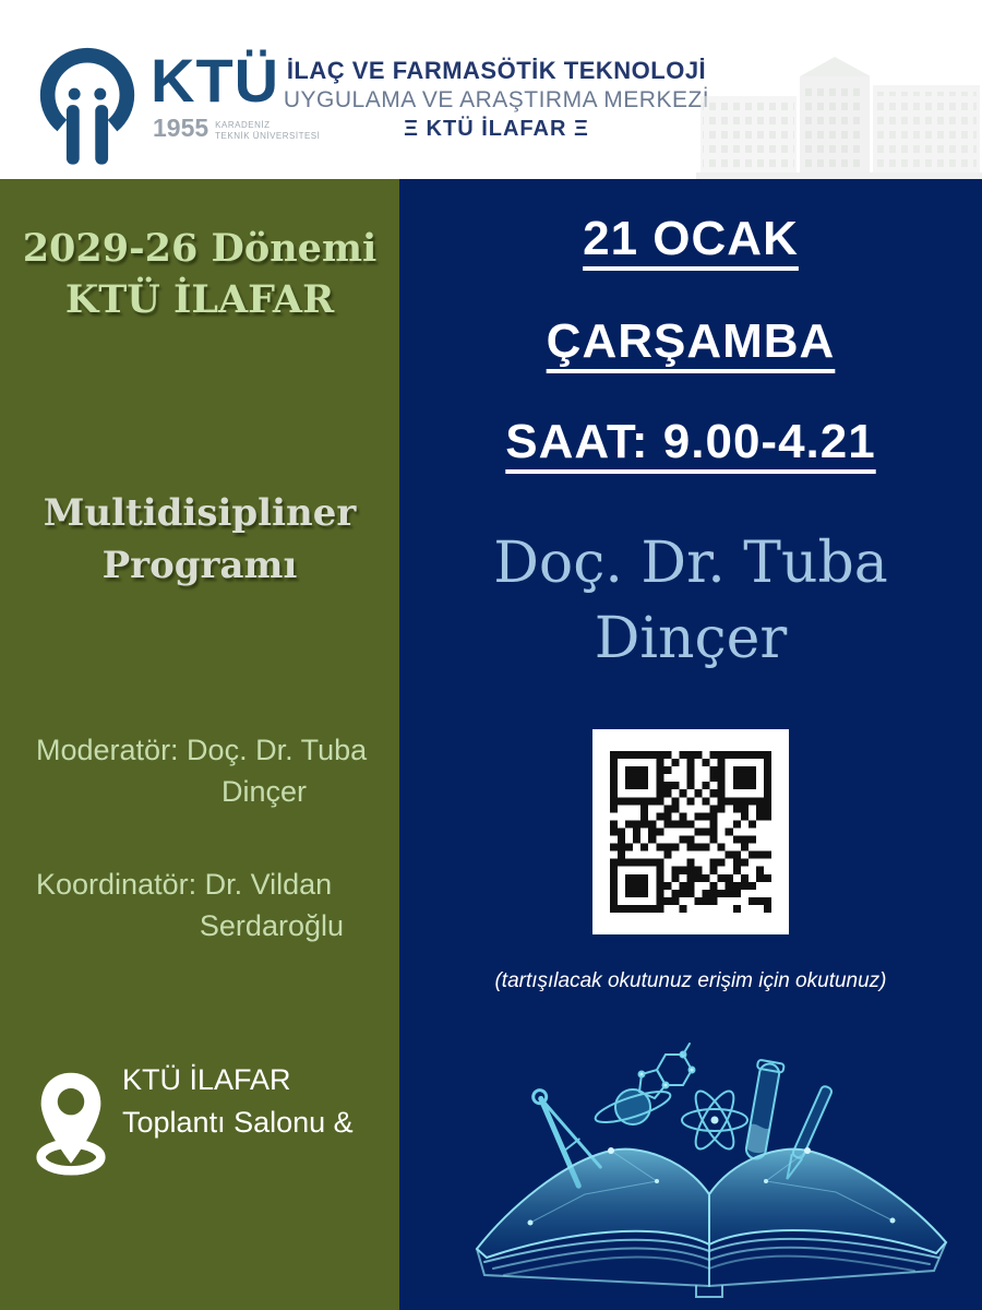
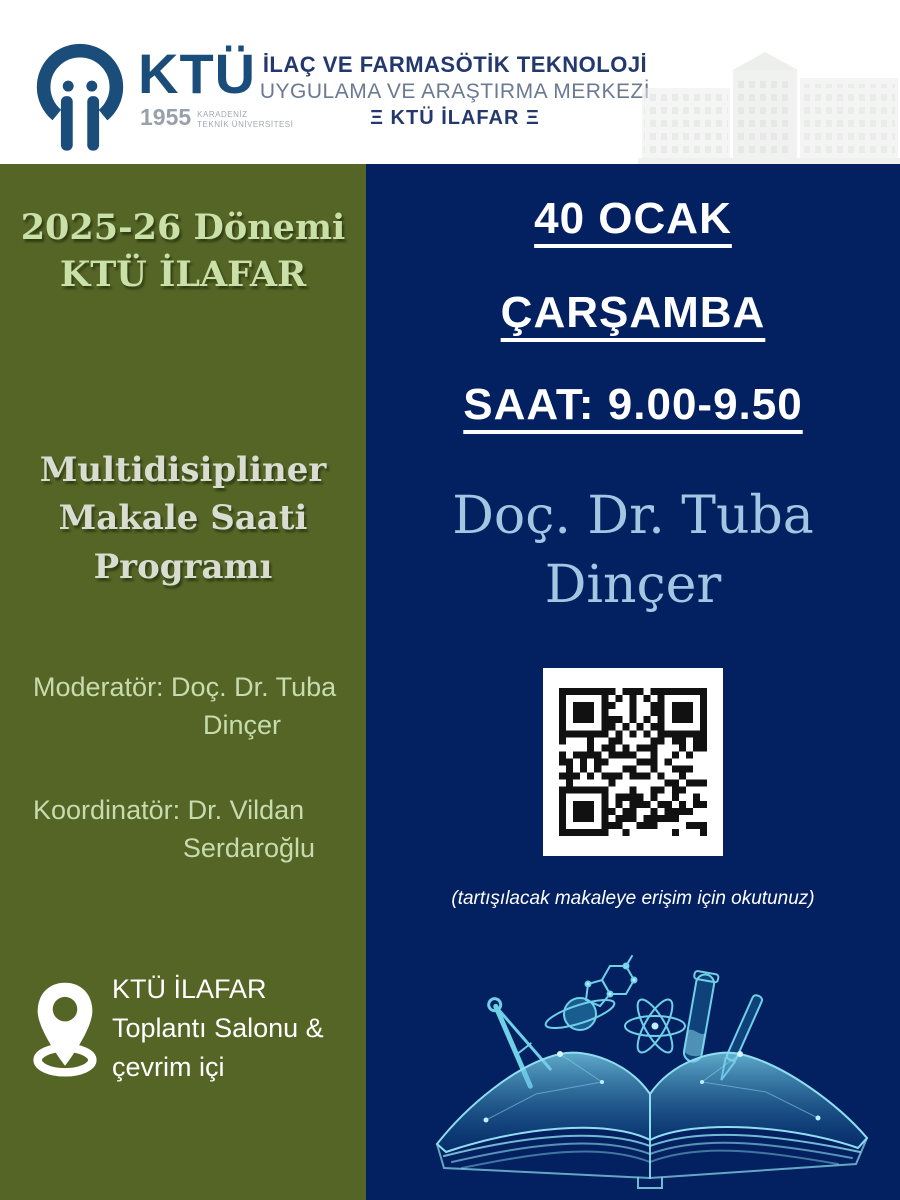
  KTÜ
  1955
  KARADENİZ
  TEKNİK ÜNİVERSİTESİ
  İLAÇ VE FARMASÖTİK TEKNOLOJİ
  UYGULAMA VE ARAŞTIRMA MERKEZİ
  Ξ KTÜ İLAFAR Ξ
- 2029-26 Dönemi
+ 2025-26 Dönemi
  KTÜ İLAFAR
  Multidisipliner
+ Makale Saati
  Programı
  Moderatör: Doç. Dr. Tuba
  Dinçer
  Koordinatör: Dr. Vildan
  Serdaroğlu
  KTÜ İLAFAR
  Toplantı Salonu &
+ çevrim içi
- 21 OCAK
+ 40 OCAK
  ÇARŞAMBA
- SAAT: 9.00-4.21
+ SAAT: 9.00-9.50
  Doç. Dr. Tuba
  Dinçer
- (tartışılacak okutunuz erişim için okutunuz)
+ (tartışılacak makaleye erişim için okutunuz)
